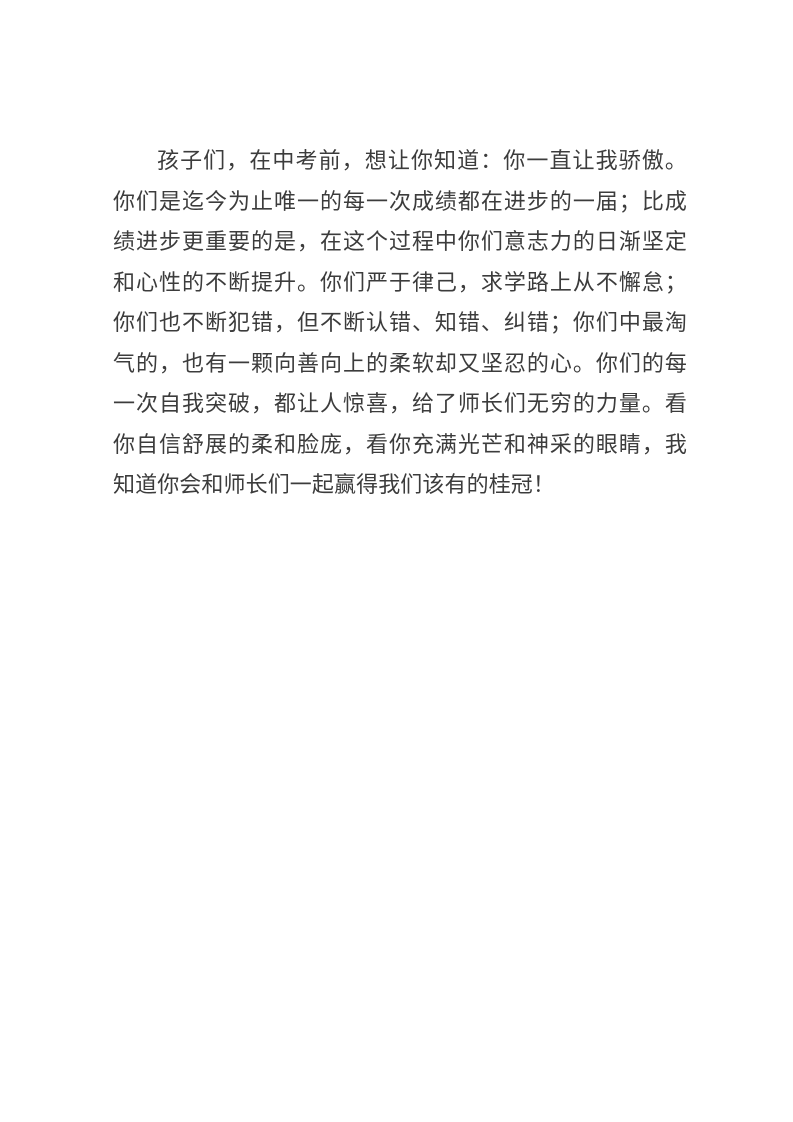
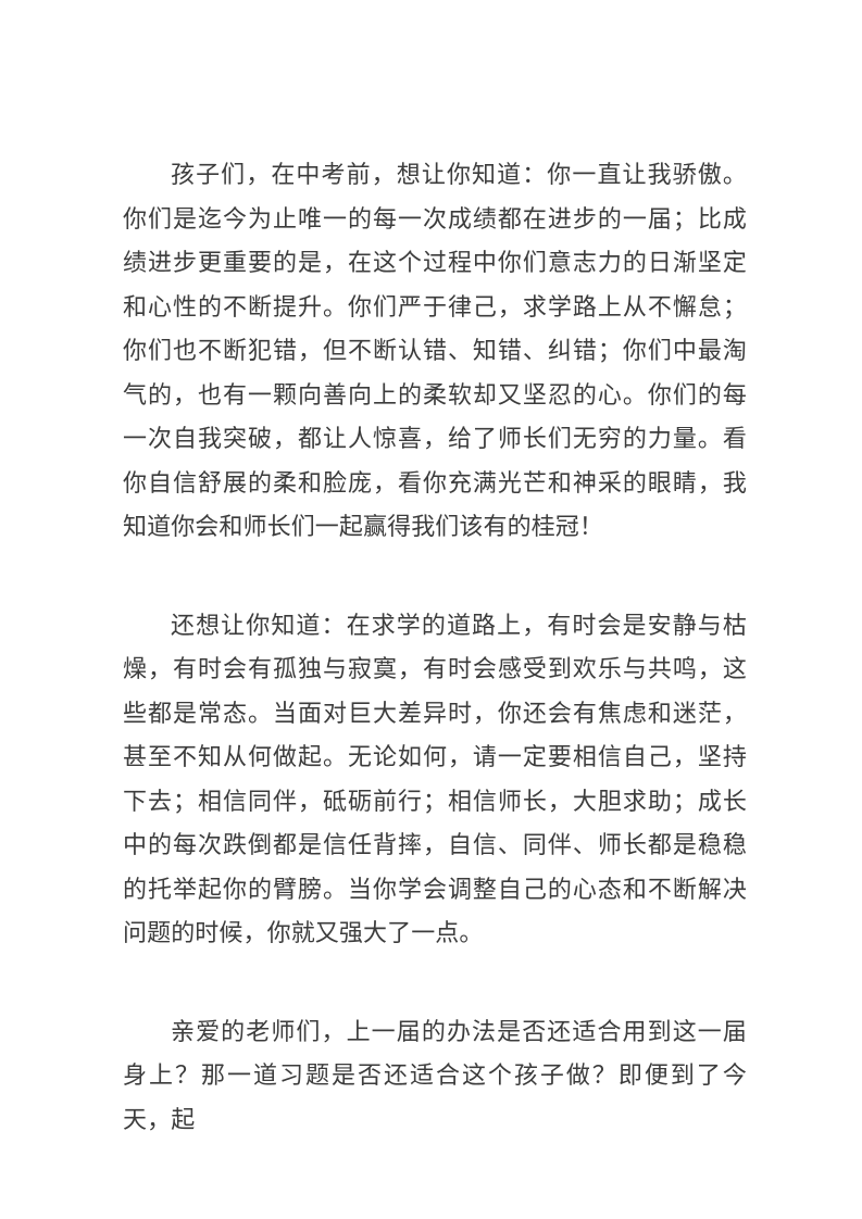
  孩子们，在中考前，想让你知道：你一直让我骄傲。你们是迄今为止唯一的每一次成绩都在进步的一届；比成绩进步更重要的是，在这个过程中你们意志力的日渐坚定和心性的不断提升。你们严于律己，求学路上从不懈怠；你们也不断犯错，但不断认错、知错、纠错；你们中最淘气的，也有一颗向善向上的柔软却又坚忍的心。你们的每一次自我突破，都让人惊喜，给了师长们无穷的力量。看你自信舒展的柔和脸庞，看你充满光芒和神采的眼睛，我知道你会和师长们一起赢得我们该有的桂冠！
+ 还想让你知道：在求学的道路上，有时会是安静与枯燥，有时会有孤独与寂寞，有时会感受到欢乐与共鸣，这些都是常态。当面对巨大差异时，你还会有焦虑和迷茫，甚至不知从何做起。无论如何，请一定要相信自己，坚持下去；相信同伴，砥砺前行；相信师长，大胆求助；成长中的每次跌倒都是信任背摔，自信、同伴、师长都是稳稳的托举起你的臂膀。当你学会调整自己的心态和不断解决问题的时候，你就又强大了一点。
+ 亲爱的老师们，上一届的办法是否还适合用到这一届身上？那一道习题是否还适合这个孩子做？即便到了今天，起
